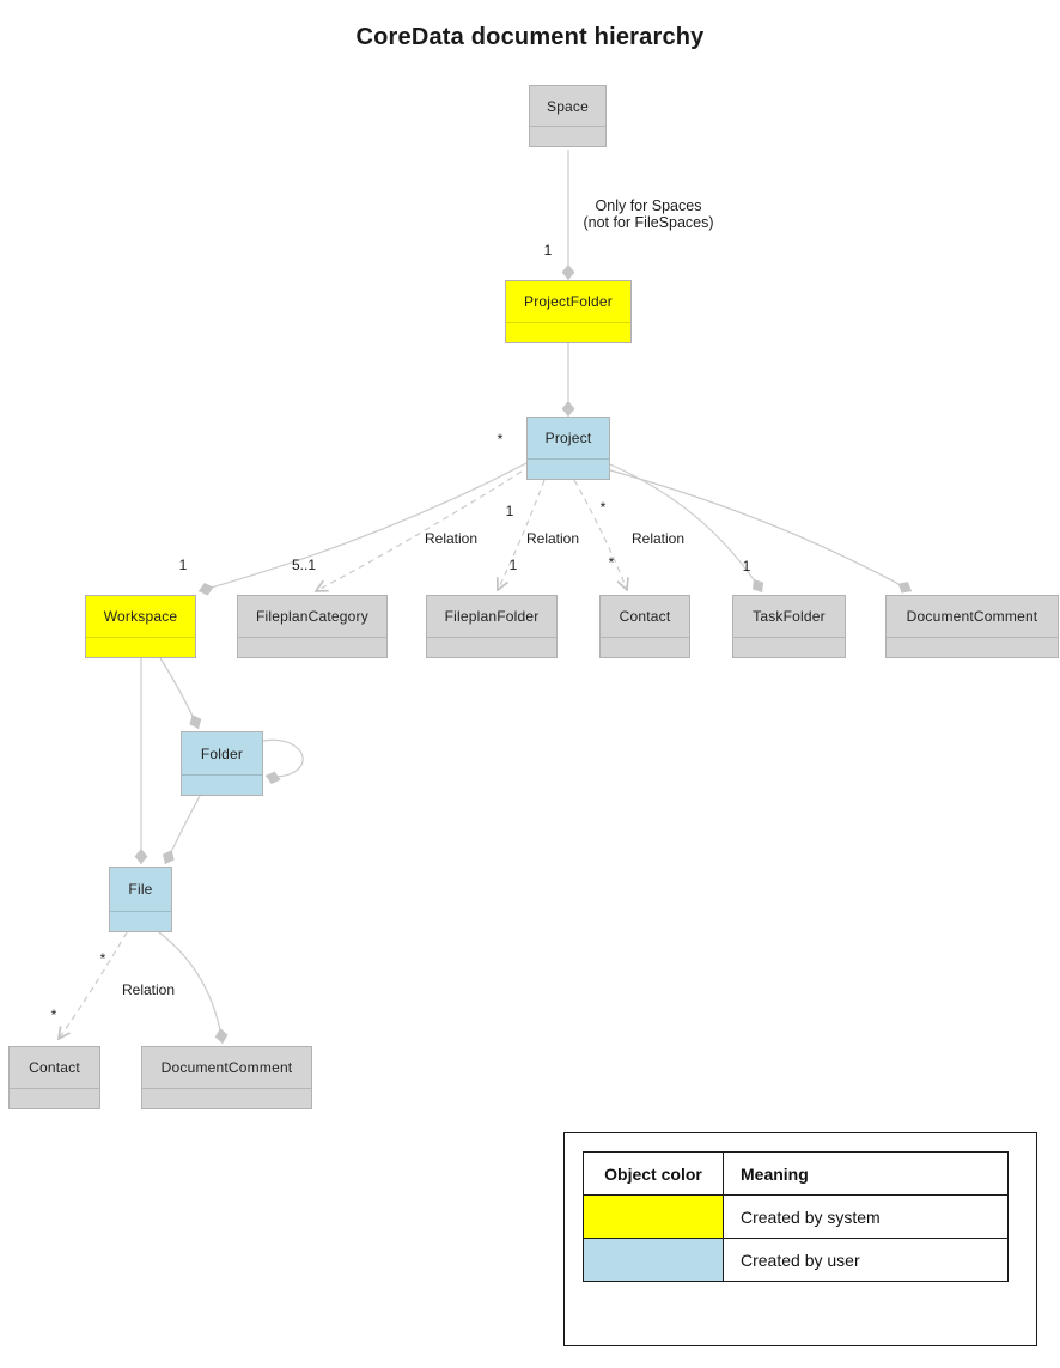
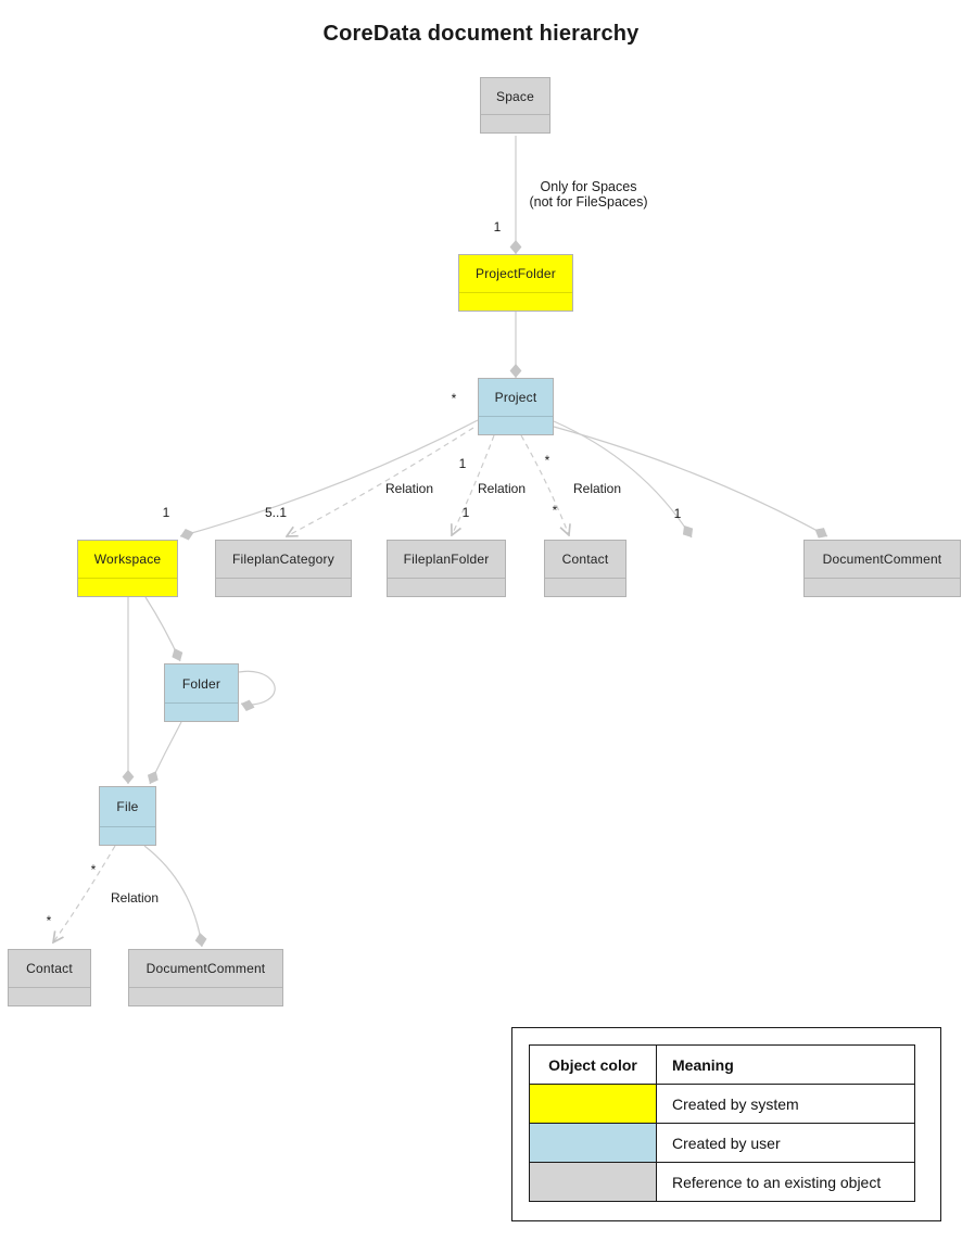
  CoreData document hierarchy
  Space
  ProjectFolder
  Project
  Workspace
  FileplanCategory
  FileplanFolder
  Contact
- TaskFolder
  DocumentComment
  Folder
  File
  Contact
  DocumentComment
  Only for Spaces
  (not for FileSpaces)
  1
  *
  1
  5..1
  Relation
  1
  Relation
  1
  *
  Relation
  *
  1
  *
  Relation
  *
  Object color	Meaning
  	Created by system
  	Created by user
+ 	Reference to an existing object
